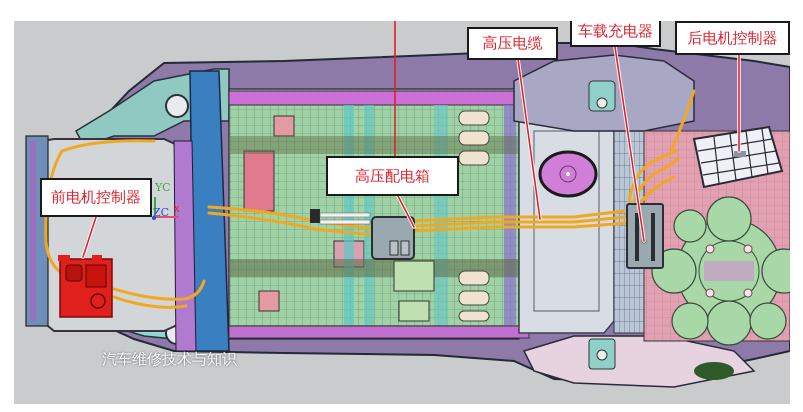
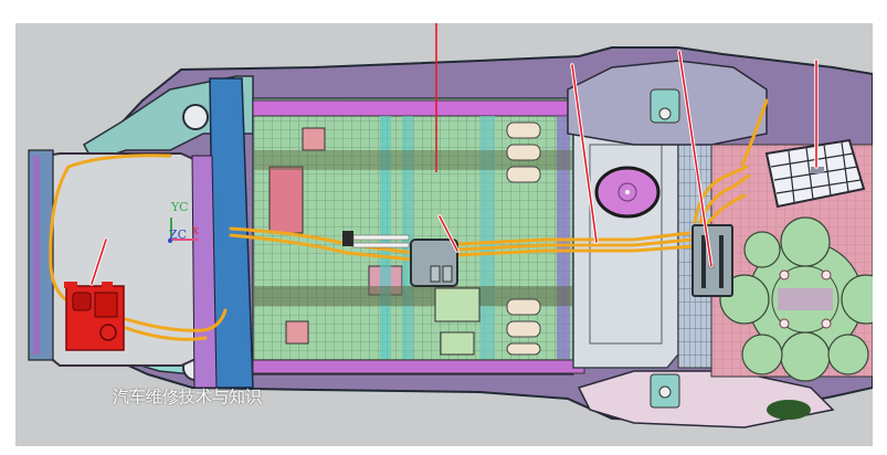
  YC
  ZC
  X
- 前电机控制器
- 高压配电箱
- 高压电缆
- 车载充电器
- 后电机控制器
  汽车维修技术与知识
